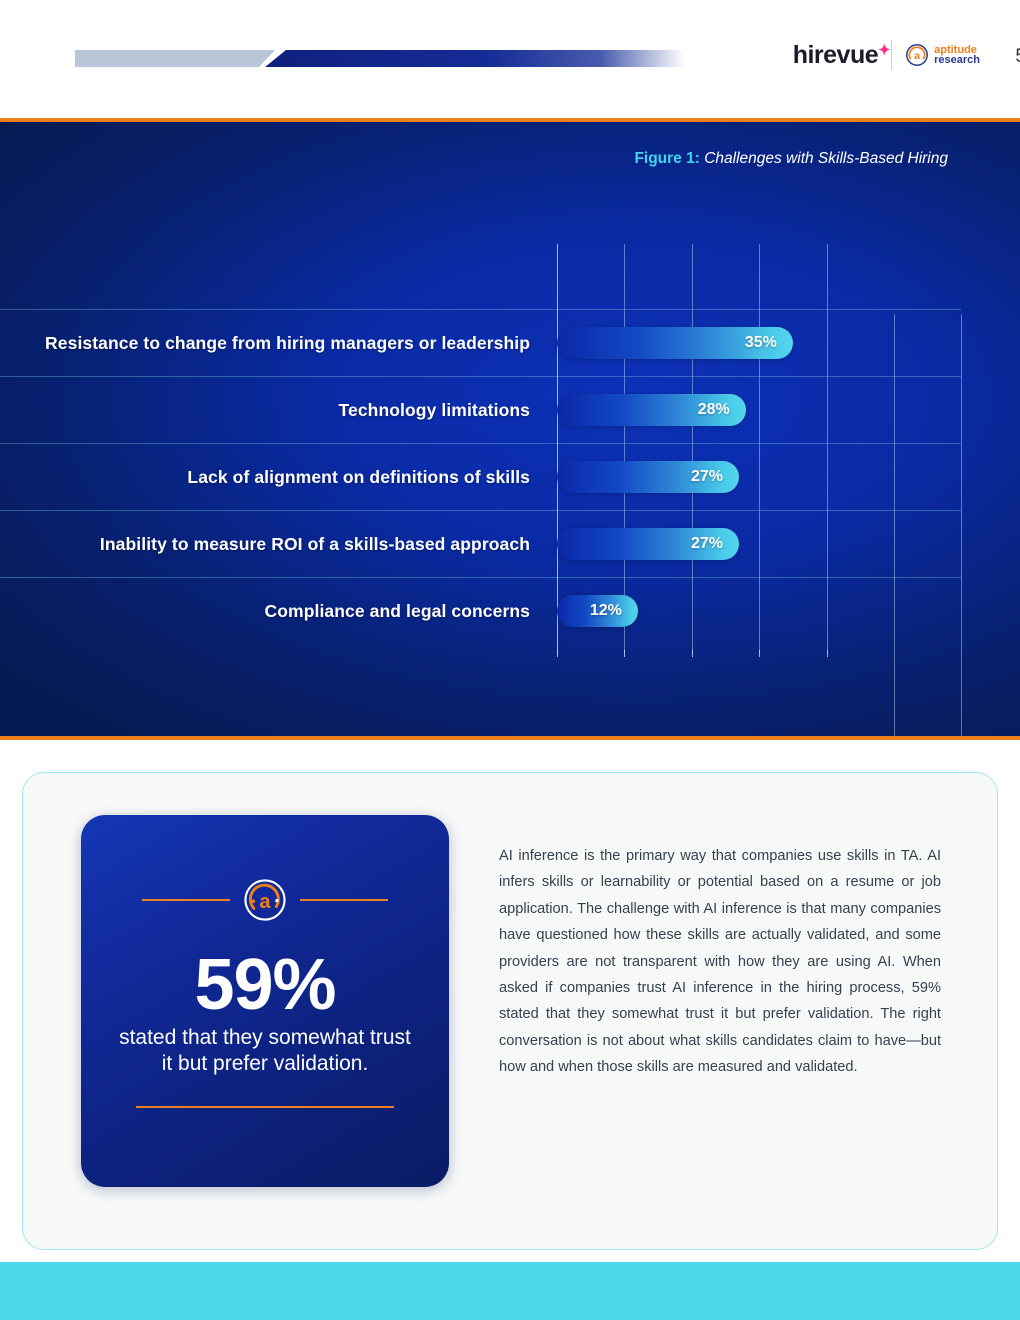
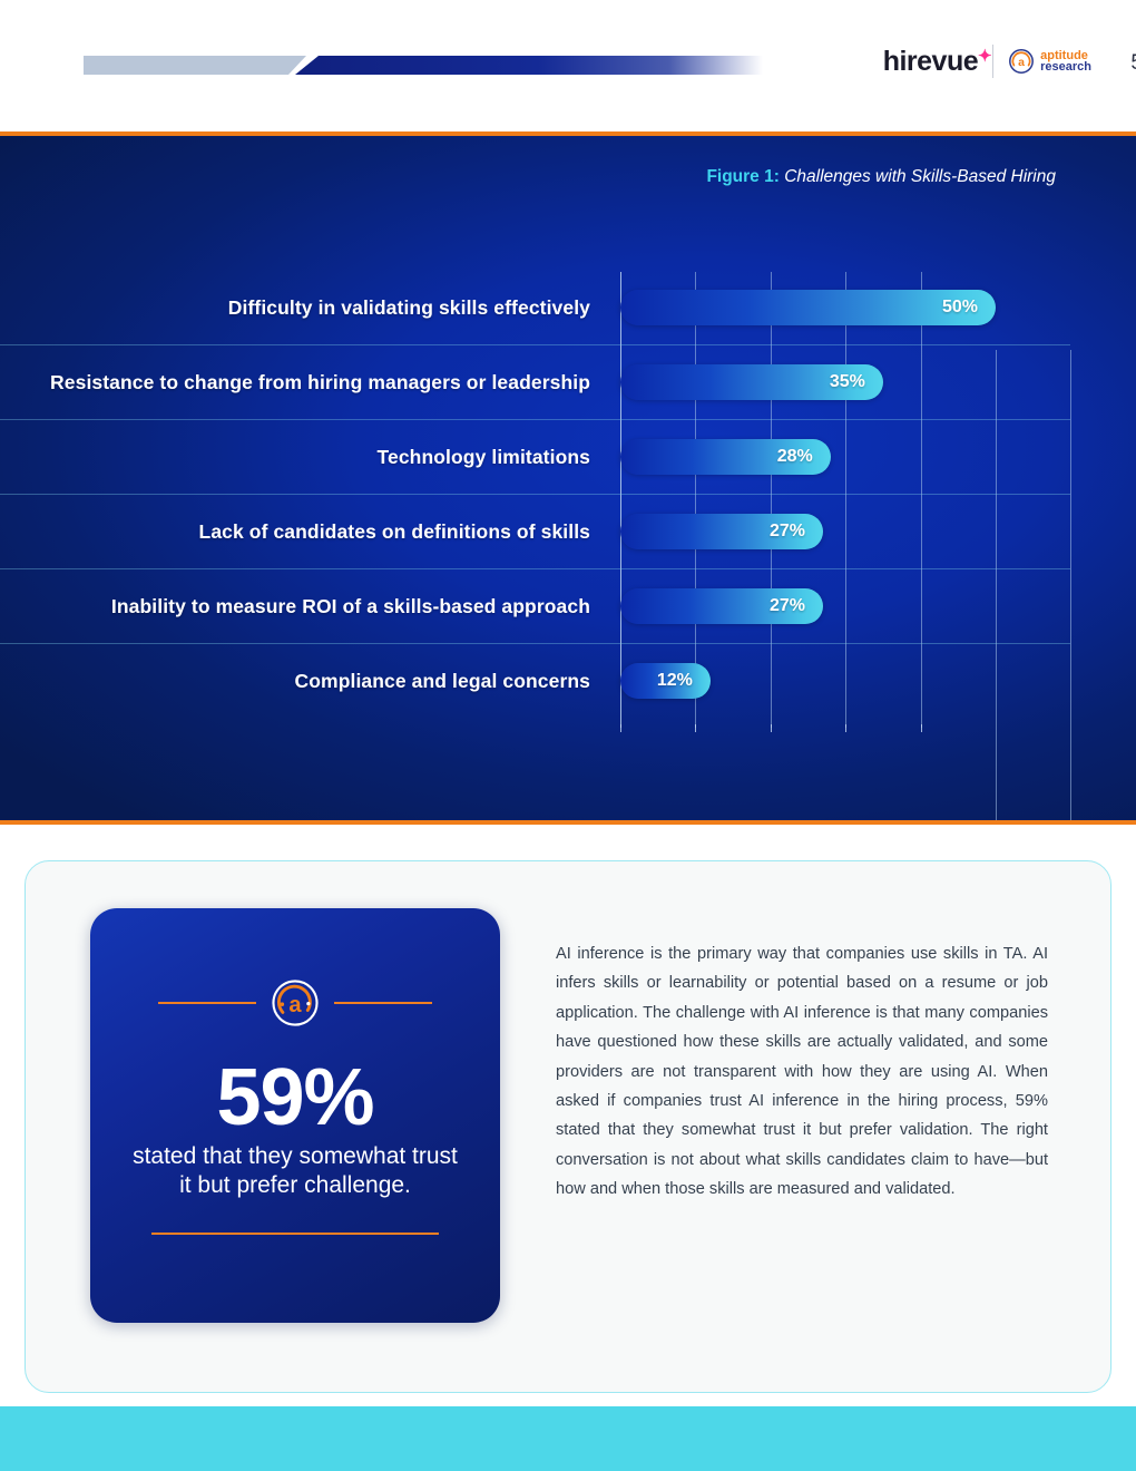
  hirevue
  ✦
  a
  aptitude
  research
  Figure 1: Challenges with Skills-Based Hiring
+ Difficulty in validating skills effectively
+ 50%
  Resistance to change from hiring managers or leadership
  35%
  Technology limitations
  28%
- Lack of alignment on definitions of skills
+ Lack of candidates on definitions of skills
  27%
  Inability to measure ROI of a skills-based approach
  27%
  Compliance and legal concerns
  12%
  a
  59%
- stated that they somewhat trust it but prefer validation.
+ stated that they somewhat trust it but prefer challenge.
  AI inference is the primary way that companies use skills in TA. AI infers skills or learnability or potential based on a resume or job application. The challenge with AI inference is that many companies have questioned how these skills are actually validated, and some providers are not transparent with how they are using AI. When asked if companies trust AI inference in the hiring process, 59% stated that they somewhat trust it but prefer validation. The right conversation is not about what skills candidates claim to have—but how and when those skills are measured and validated.
